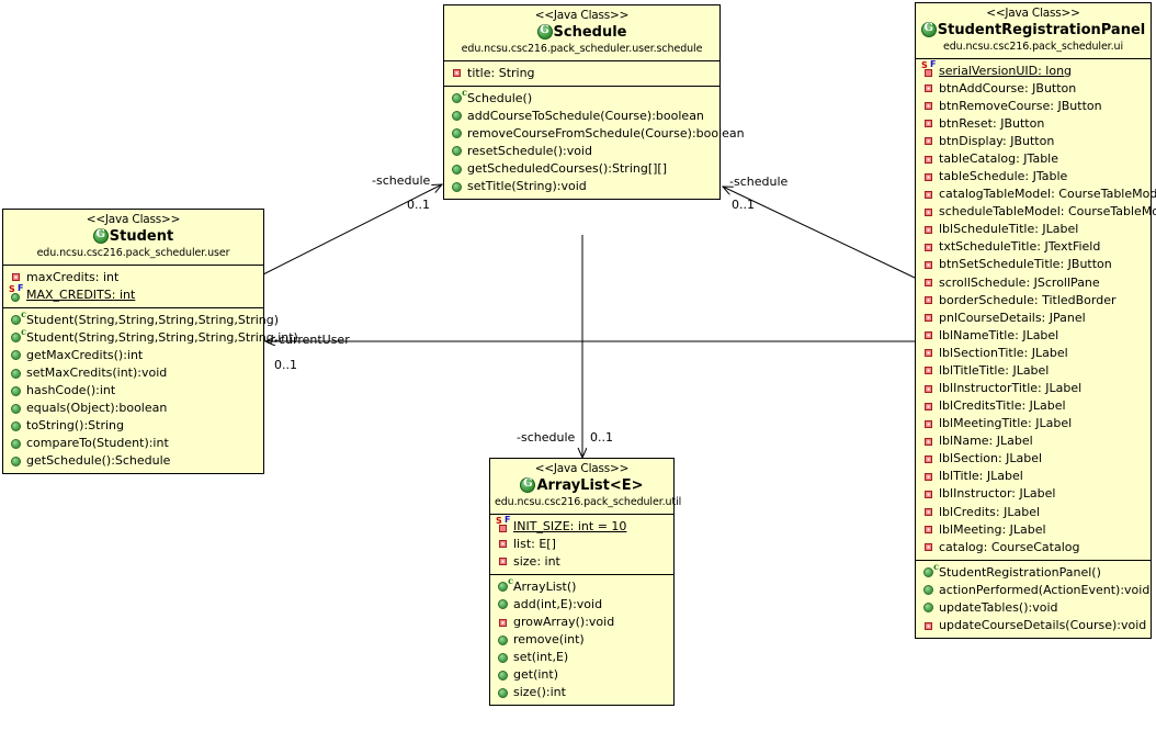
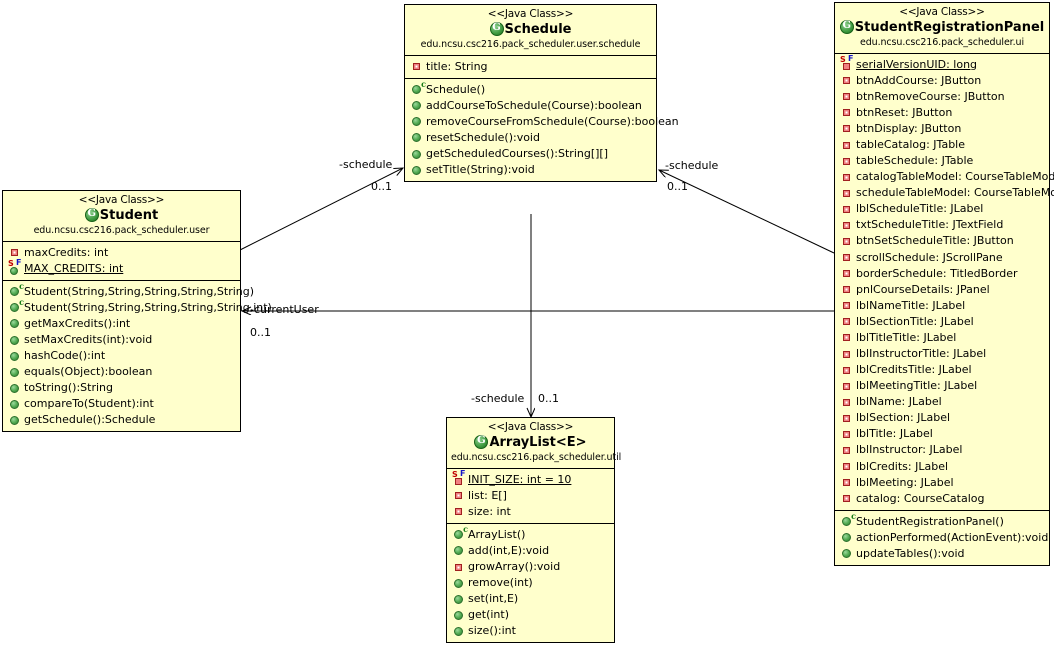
  -schedule
  0..1
  -schedule
  0..1
  -currentUser
  0..1
  -schedule
  0..1
  <<Java Class>>
  Schedule
  edu.ncsu.csc216.pack_scheduler.user.schedule
  title: String
  c
  Schedule()
  addCourseToSchedule(Course):boolean
  removeCourseFromSchedule(Course):boolean
  resetSchedule():void
  getScheduledCourses():String[][]
  setTitle(String):void
  <<Java Class>>
  Student
  edu.ncsu.csc216.pack_scheduler.user
  maxCredits: int
  S
  F
  MAX_CREDITS: int
  c
  Student(String,String,String,String,String)
  c
  Student(String,String,String,String,String,int)
  getMaxCredits():int
  setMaxCredits(int):void
  hashCode():int
  equals(Object):boolean
  toString():String
  compareTo(Student):int
  getSchedule():Schedule
  <<Java Class>>
  ArrayList<E>
  edu.ncsu.csc216.pack_scheduler.util
  S
  F
  INIT_SIZE: int = 10
  list: E[]
  size: int
  c
  ArrayList()
  add(int,E):void
  growArray():void
  remove(int)
  set(int,E)
  get(int)
  size():int
  <<Java Class>>
  StudentRegistrationPanel
  edu.ncsu.csc216.pack_scheduler.ui
  S
  F
  serialVersionUID: long
  btnAddCourse: JButton
  btnRemoveCourse: JButton
  btnReset: JButton
  btnDisplay: JButton
  tableCatalog: JTable
  tableSchedule: JTable
  catalogTableModel: CourseTableMod
  scheduleTableModel: CourseTableM
  lblScheduleTitle: JLabel
  txtScheduleTitle: JTextField
  btnSetScheduleTitle: JButton
  scrollSchedule: JScrollPane
  borderSchedule: TitledBorder
  pnlCourseDetails: JPanel
  lblNameTitle: JLabel
  lblSectionTitle: JLabel
  lblTitleTitle: JLabel
  lblInstructorTitle: JLabel
  lblCreditsTitle: JLabel
  lblMeetingTitle: JLabel
  lblName: JLabel
  lblSection: JLabel
  lblTitle: JLabel
  lblInstructor: JLabel
  lblCredits: JLabel
  lblMeeting: JLabel
  catalog: CourseCatalog
  c
  StudentRegistrationPanel()
  actionPerformed(ActionEvent):void
  updateTables():void
- updateCourseDetails(Course):void
